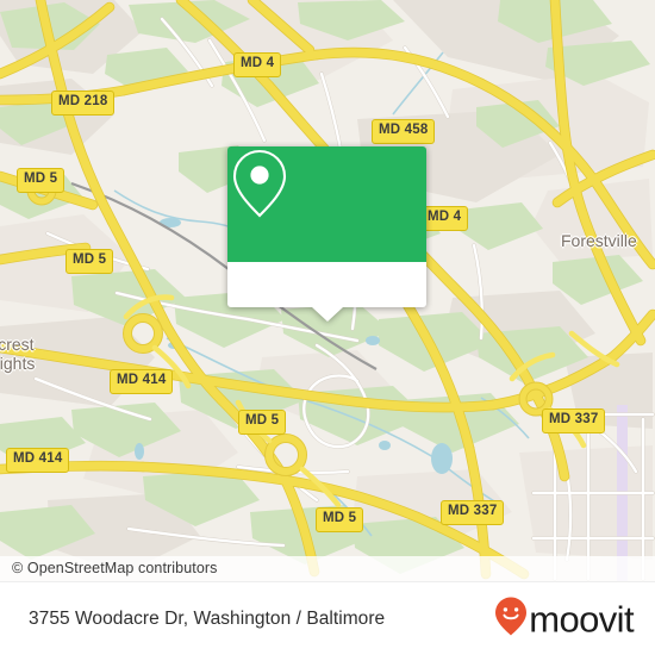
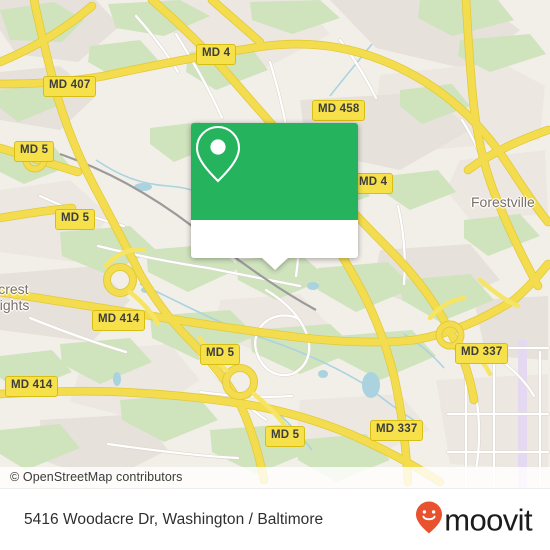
  © OpenStreetMap contributors
  MD 4
- MD 218
+ MD 407
  MD 458
  MD 5
  MD 4
  MD 5
  MD 414
  MD 414
  MD 5
  MD 337
  MD 5
  MD 337
  Forestville
  crest
  ights
- 3755 Woodacre Dr, Washington / Baltimore
+ 5416 Woodacre Dr, Washington / Baltimore
  moovit
